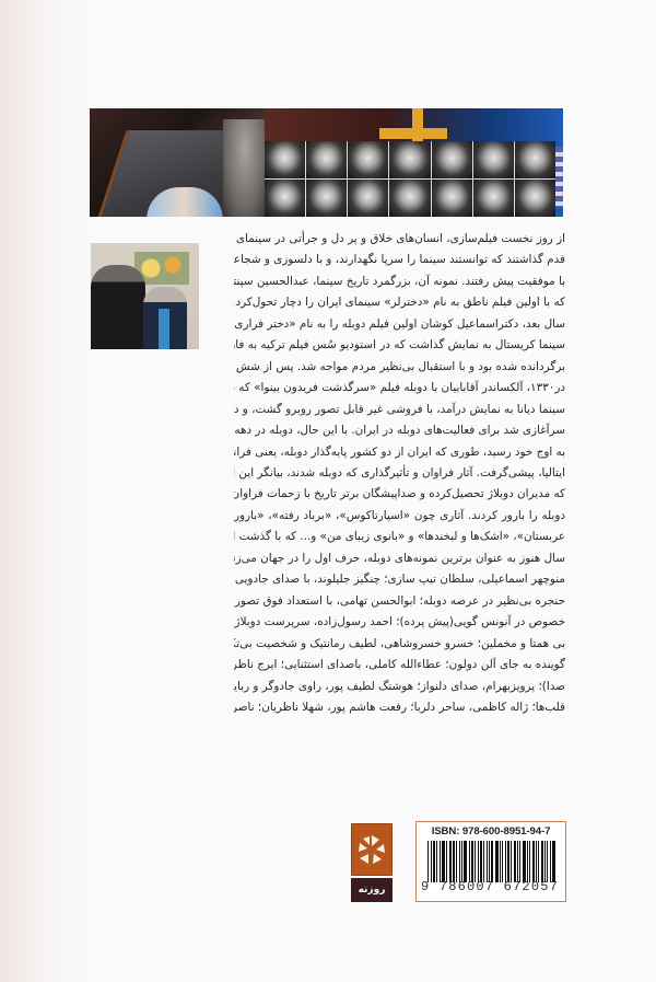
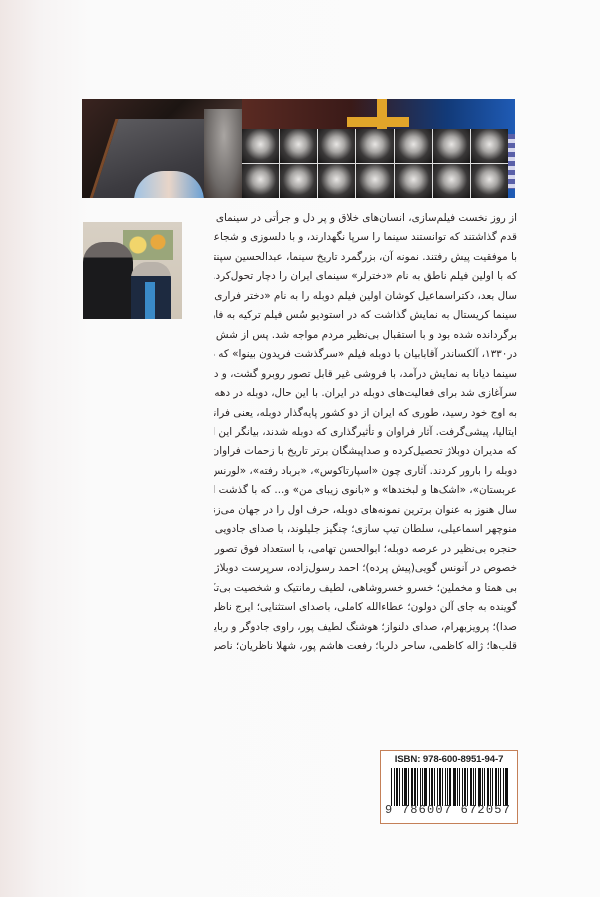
  از روز نخست فیلم‌سازی، انسان‌های خلاق و پر دل و جرأتی در سینمای
  قدم گذاشتند که توانستند سینما را سرپا نگهدارند، و با دلسوزی و شجاع
  با موفقیت پیش رفتند. نمونه آن، بزرگمرد تاریخ سینما، عبدالحسین سپنت
  که با اولین فیلم ناطق به نام «دخترلر» سینمای ایران را دچار تحول‌کرد.
  سال بعد، دکتراسماعیل کوشان اولین فیلم دوبله را به نام «دختر فراری
  سینما کریستال به نمایش گذاشت که در استودیو سُس فیلم ترکیه به فا
  برگردانده شده بود و با استقبال بی‌نظیر مردم مواجه شد. پس از شش
  در۱۳۳۰، آلکساندر آقابابیان با دوبله فیلم «سرگذشت فریدون بینوا» که
  سینما دیانا به نمایش درآمد، با فروشی غیر قابل تصور روبرو گشت، و د
  سرآغازی شد برای فعالیت‌های دوبله در ایران. با این حال، دوبله در دهه
  به اوج خود رسید، طوری که ایران از دو کشور پایه‌گذار دوبله، یعنی فران
  ایتالیا، پیشی‌گرفت. آثار فراوان و تأثیرگذاری که دوبله شدند، بیانگر این ا
  که مدیران دوبلاژ تحصیل‌کرده و صداپیشگان برتر تاریخ با زحمات فراوان
- دوبله را بارور کردند. آثاری چون «اسپارتاکوس»، «برباد رفته»، «بارور
+ دوبله را بارور کردند. آثاری چون «اسپارتاکوس»، «برباد رفته»، «لورنس
  عربستان»، «اشک‌ها و لبخندها» و «بانوی زیبای من» و... که با گذشت ا
  سال هنوز به عنوان برترین نمونه‌های دوبله، حرف اول را در جهان می‌زن
  منوچهر اسماعیلی، سلطان تیپ سازی؛ چنگیز جلیلوند، با صدای جادویی
  حنجره بی‌نظیر در عرصه دوبله؛ ابوالحسن تهامی، با استعداد فوق تصور،
  خصوص در آنونس گویی(پیش پرده)؛ احمد رسول‌زاده، سرپرست دوبلاژ
  بی همتا و مخملین؛ خسرو خسروشاهی، لطیف رمانتیک و شخصیت بی‌تک
  گوینده به جای آلن دولون؛ عطاءالله کاملی، باصدای استثنایی؛ ایرج ناظر
  صدا)؛ پرویزبهرام، صدای دلنواز؛ هوشنگ لطیف پور، راوی جادوگر و ربای
  قلب‌ها؛ ژاله کاظمی، ساحر دلربا؛ رفعت هاشم پور، شهلا ناظریان؛ ناصر
- روزنه
  ISBN: 978-600-8951-94-7
  9 786007 672057
